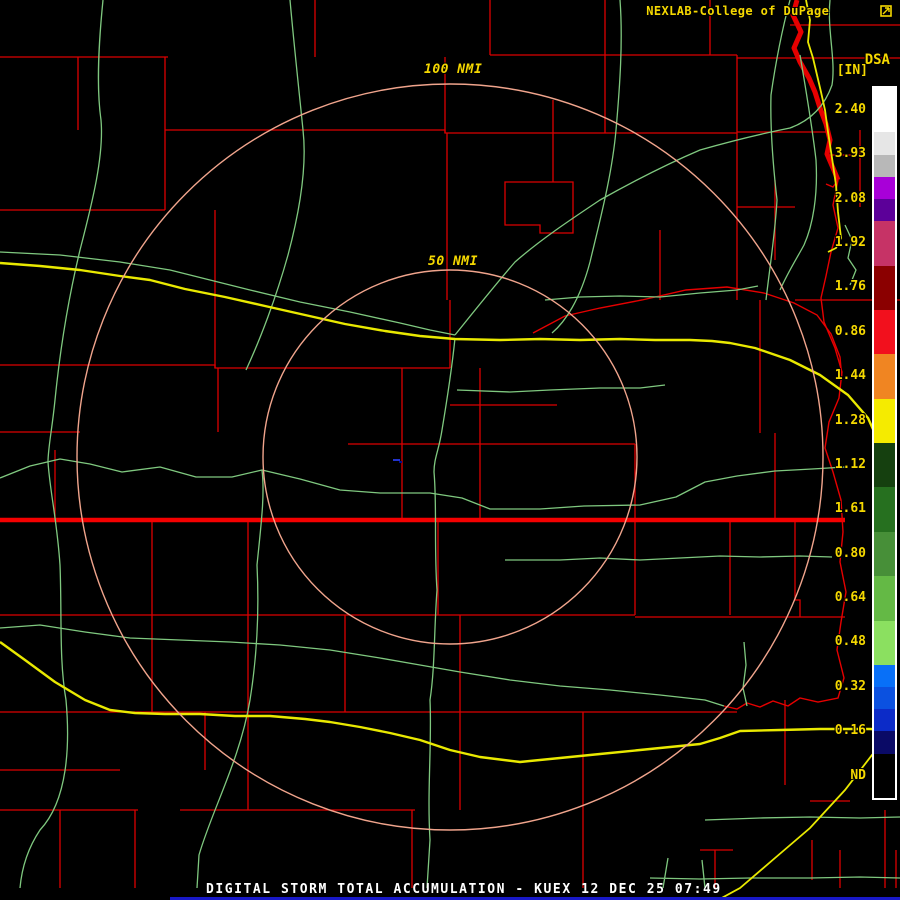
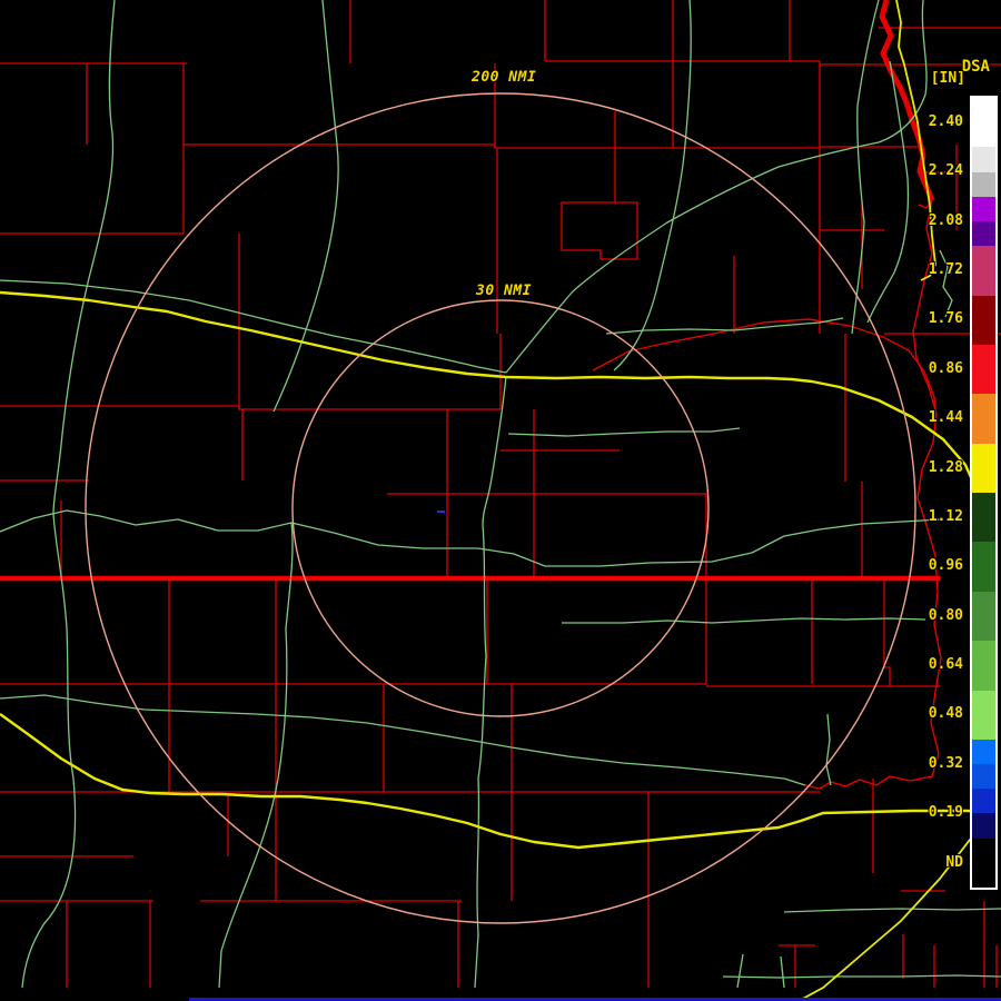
- NEXLAB-College of DuPage
  DSA
  [IN]
- 100 NMI
+ 200 NMI
- 50 NMI
+ 30 NMI
  2.40
- 3.93
+ 2.24
  2.08
- 1.92
+ 1.72
  1.76
  0.86
  1.44
  1.28
  1.12
- 1.61
+ 0.96
  0.80
  0.64
  0.48
  0.32
- 0.16
+ 0.19
  ND
- DIGITAL STORM TOTAL ACCUMULATION - KUEX 12 DEC 25 07:49
